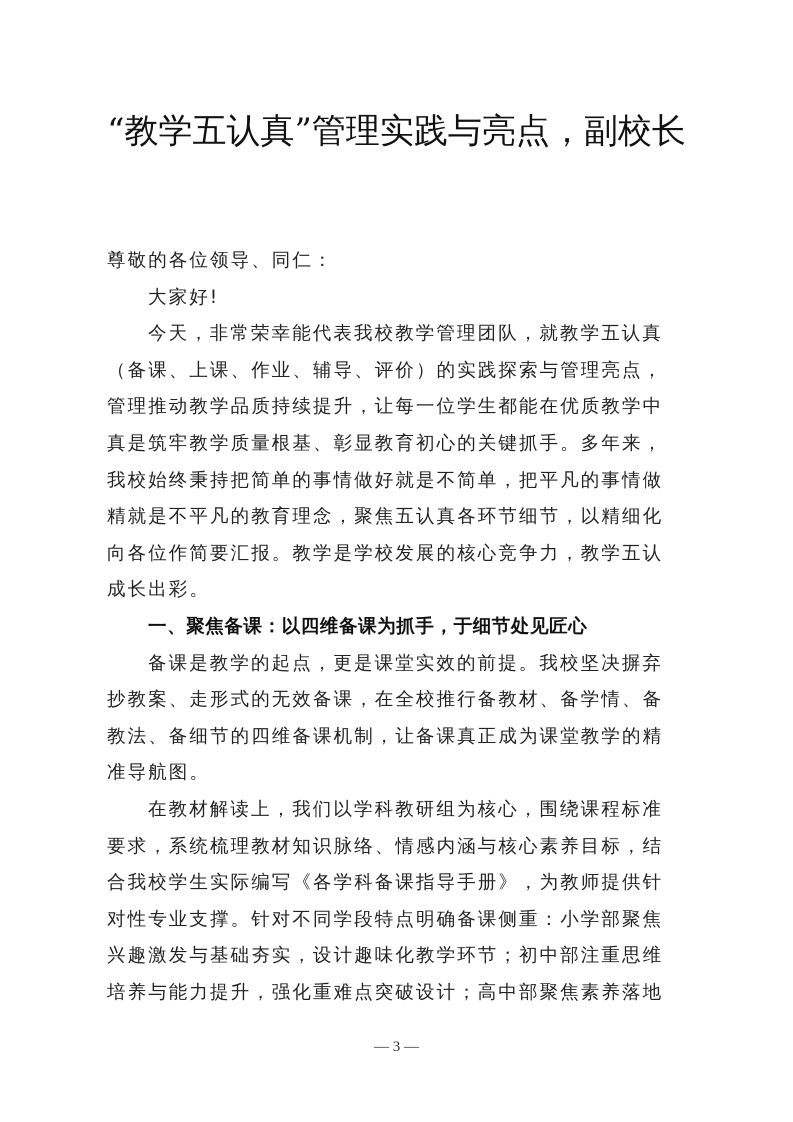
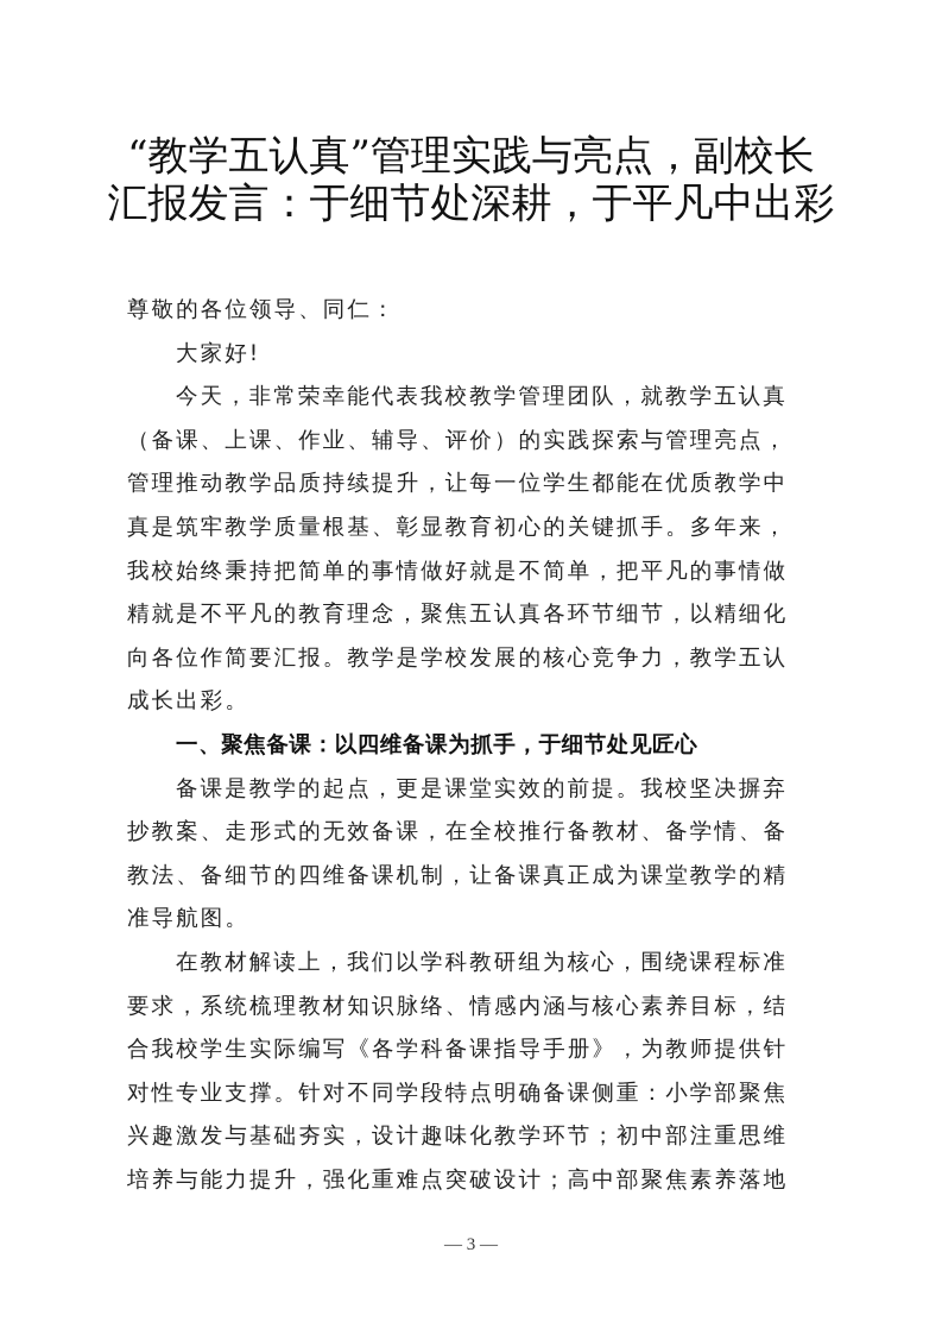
  “教学五认真”管理实践与亮点，副校长
+ 汇报发言：于细节处深耕，于平凡中出彩
  尊敬的各位领导、同仁：
  大家好!
  今天，非常荣幸能代表我校教学管理团队，就教学五认真
  （备课、上课、作业、辅导、评价）的实践探索与管理亮点，
  管理推动教学品质持续提升，让每一位学生都能在优质教学中
  真是筑牢教学质量根基、彰显教育初心的关键抓手。多年来，
  我校始终秉持把简单的事情做好就是不简单，把平凡的事情做
  精就是不平凡的教育理念，聚焦五认真各环节细节，以精细化
  向各位作简要汇报。教学是学校发展的核心竞争力，教学五认
  成长出彩。
  一、聚焦备课：以四维备课为抓手，于细节处见匠心
  备课是教学的起点，更是课堂实效的前提。我校坚决摒弃
  抄教案、走形式的无效备课，在全校推行备教材、备学情、备
  教法、备细节的四维备课机制，让备课真正成为课堂教学的精
  准导航图。
  在教材解读上，我们以学科教研组为核心，围绕课程标准
  要求，系统梳理教材知识脉络、情感内涵与核心素养目标，结
  合我校学生实际编写《各学科备课指导手册》，为教师提供针
  对性专业支撑。针对不同学段特点明确备课侧重：小学部聚焦
  兴趣激发与基础夯实，设计趣味化教学环节；初中部注重思维
  培养与能力提升，强化重难点突破设计；高中部聚焦素养落地
  — 3 —
